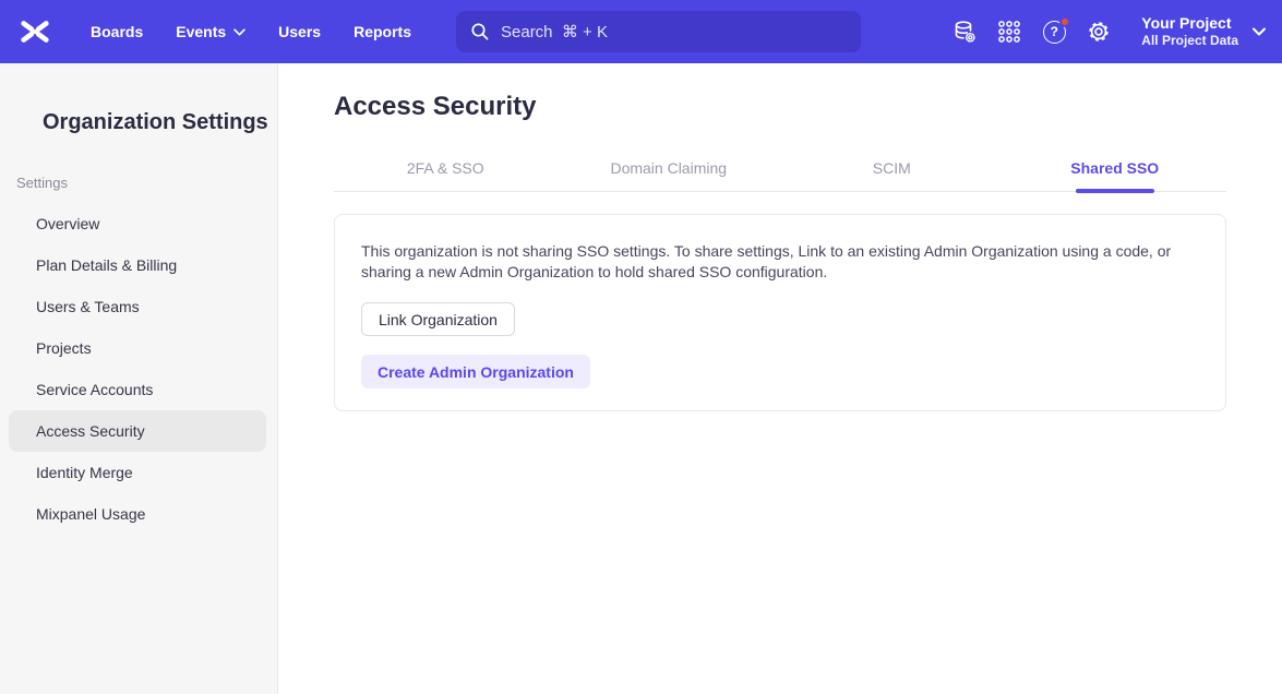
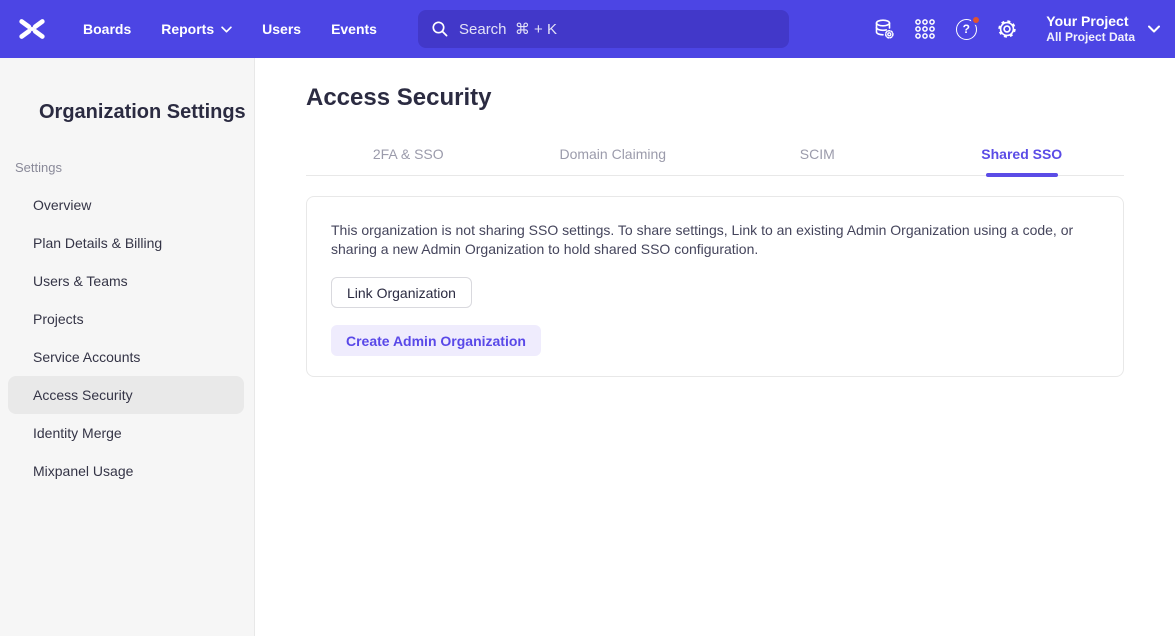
  Boards
- Events
+ Reports
  Users
- Reports
+ Events
  Search ⌘ + K
  ?
  Your Project
  All Project Data
  Organization Settings
  Settings
  Overview
  Plan Details & Billing
  Users & Teams
  Projects
  Service Accounts
  Access Security
  Identity Merge
  Mixpanel Usage
  Access Security
  2FA & SSO
  Domain Claiming
  SCIM
  Shared SSO
  This organization is not sharing SSO settings. To share settings, Link to an existing Admin Organization using a code, or sharing a new Admin Organization to hold shared SSO configuration.
  Link Organization
  Create Admin Organization
